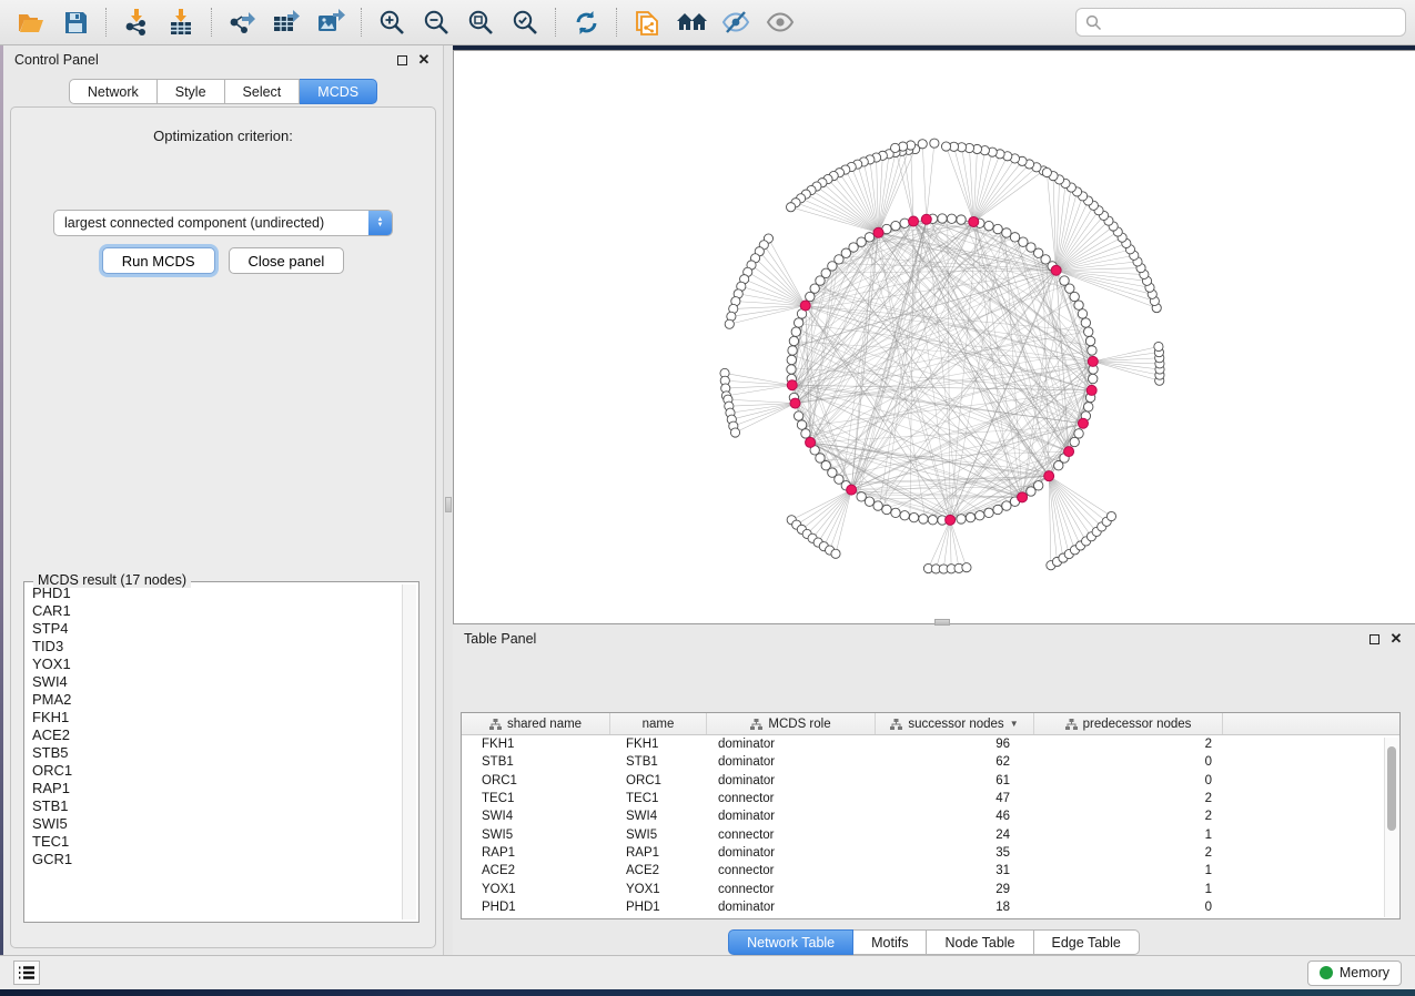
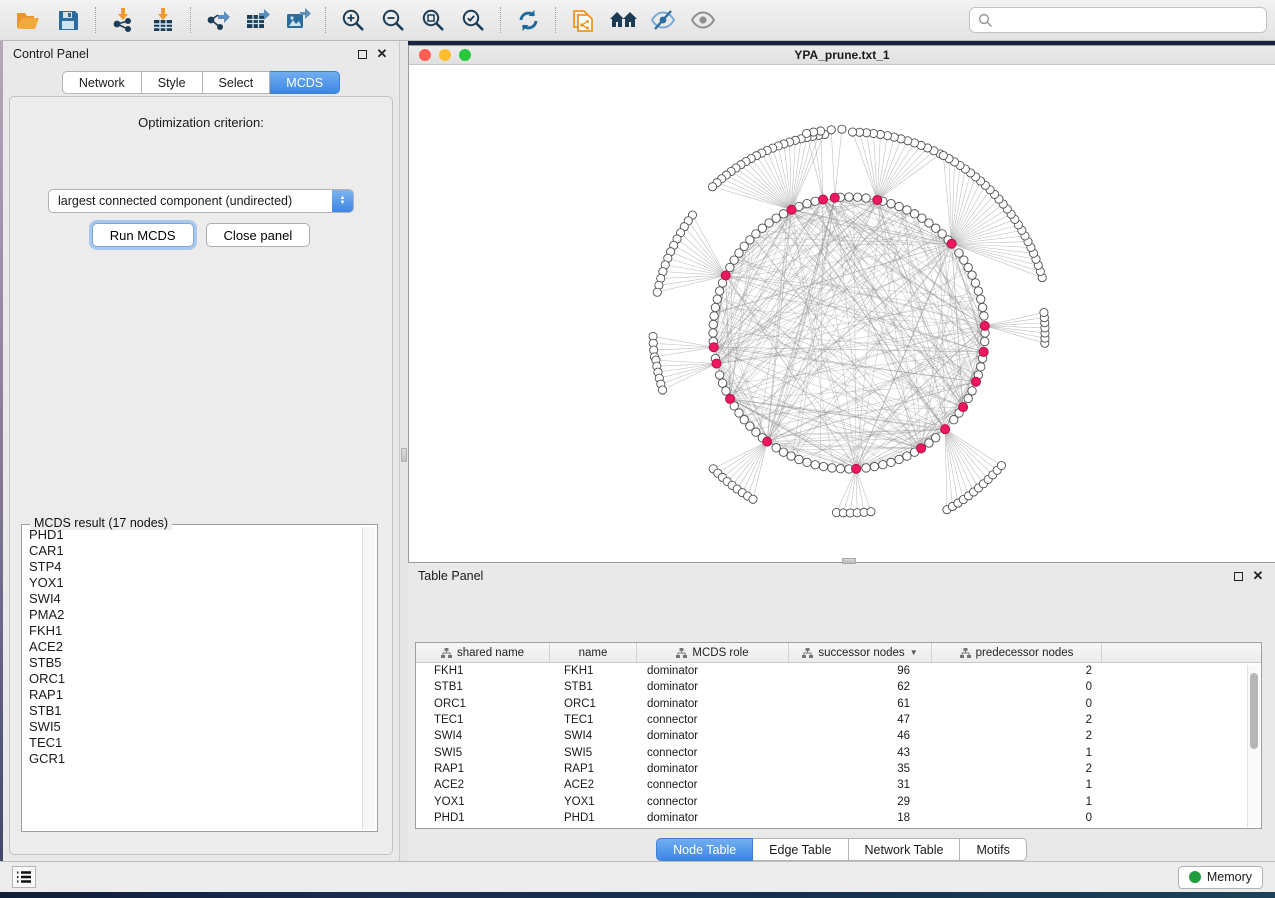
  Control Panel
  ✕
  Network
  Style
  Select
  MCDS
  Optimization criterion:
  largest connected component (undirected)
  Run MCDS
  Close panel
  MCDS result (17 nodes)
  PHD1
  CAR1
  STP4
- TID3
  YOX1
  SWI4
  PMA2
  FKH1
  ACE2
  STB5
  ORC1
  RAP1
  STB1
  SWI5
  TEC1
  GCR1
+ YPA_prune.txt_1
  Table Panel
  ✕
  shared name
  name
  MCDS role
  successor nodes
  ▼
  predecessor nodes
  FKH1
  FKH1
  dominator
  96
  2
  STB1
  STB1
  dominator
  62
  0
  ORC1
  ORC1
  dominator
  61
  0
  TEC1
  TEC1
  connector
  47
  2
  SWI4
  SWI4
  dominator
  46
  2
  SWI5
  SWI5
  connector
- 24
+ 43
  1
  RAP1
  RAP1
  dominator
  35
  2
  ACE2
  ACE2
  connector
  31
  1
  YOX1
  YOX1
  connector
  29
  1
  PHD1
  PHD1
  dominator
  18
  0
- Network Table
+ Node Table
- Motifs
+ Edge Table
- Node Table
+ Network Table
- Edge Table
+ Motifs
  Memory
